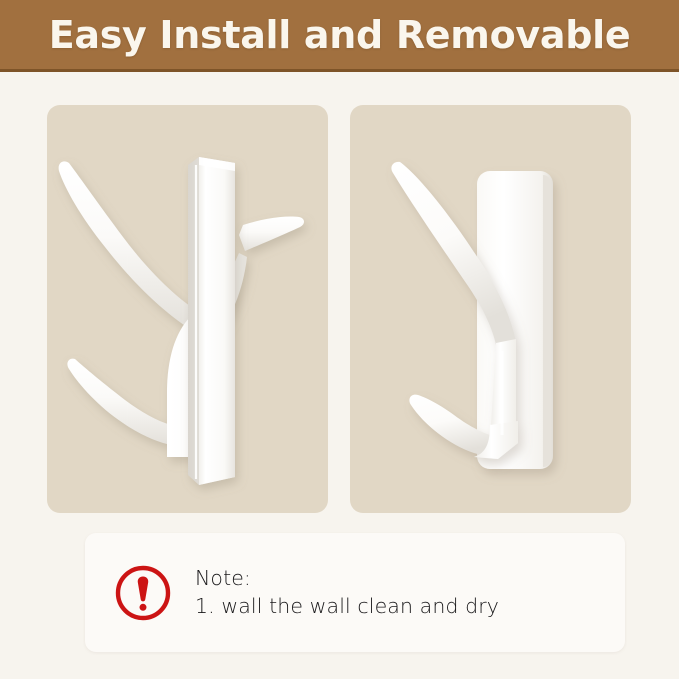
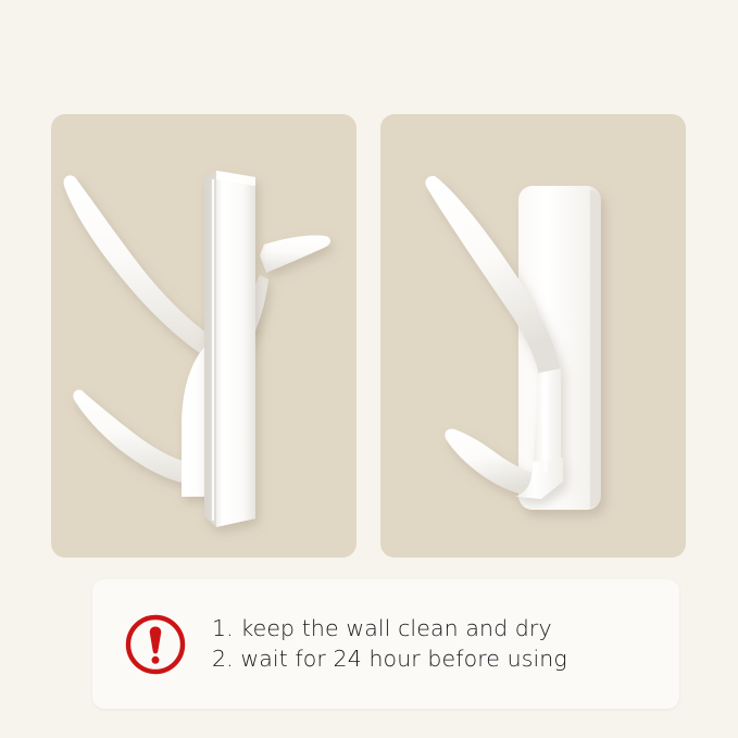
- Easy Install and Removable
- Note:
- 1. wall the wall clean and dry
+ 1. keep the wall clean and dry
+ 2. wait for 24 hour before using
